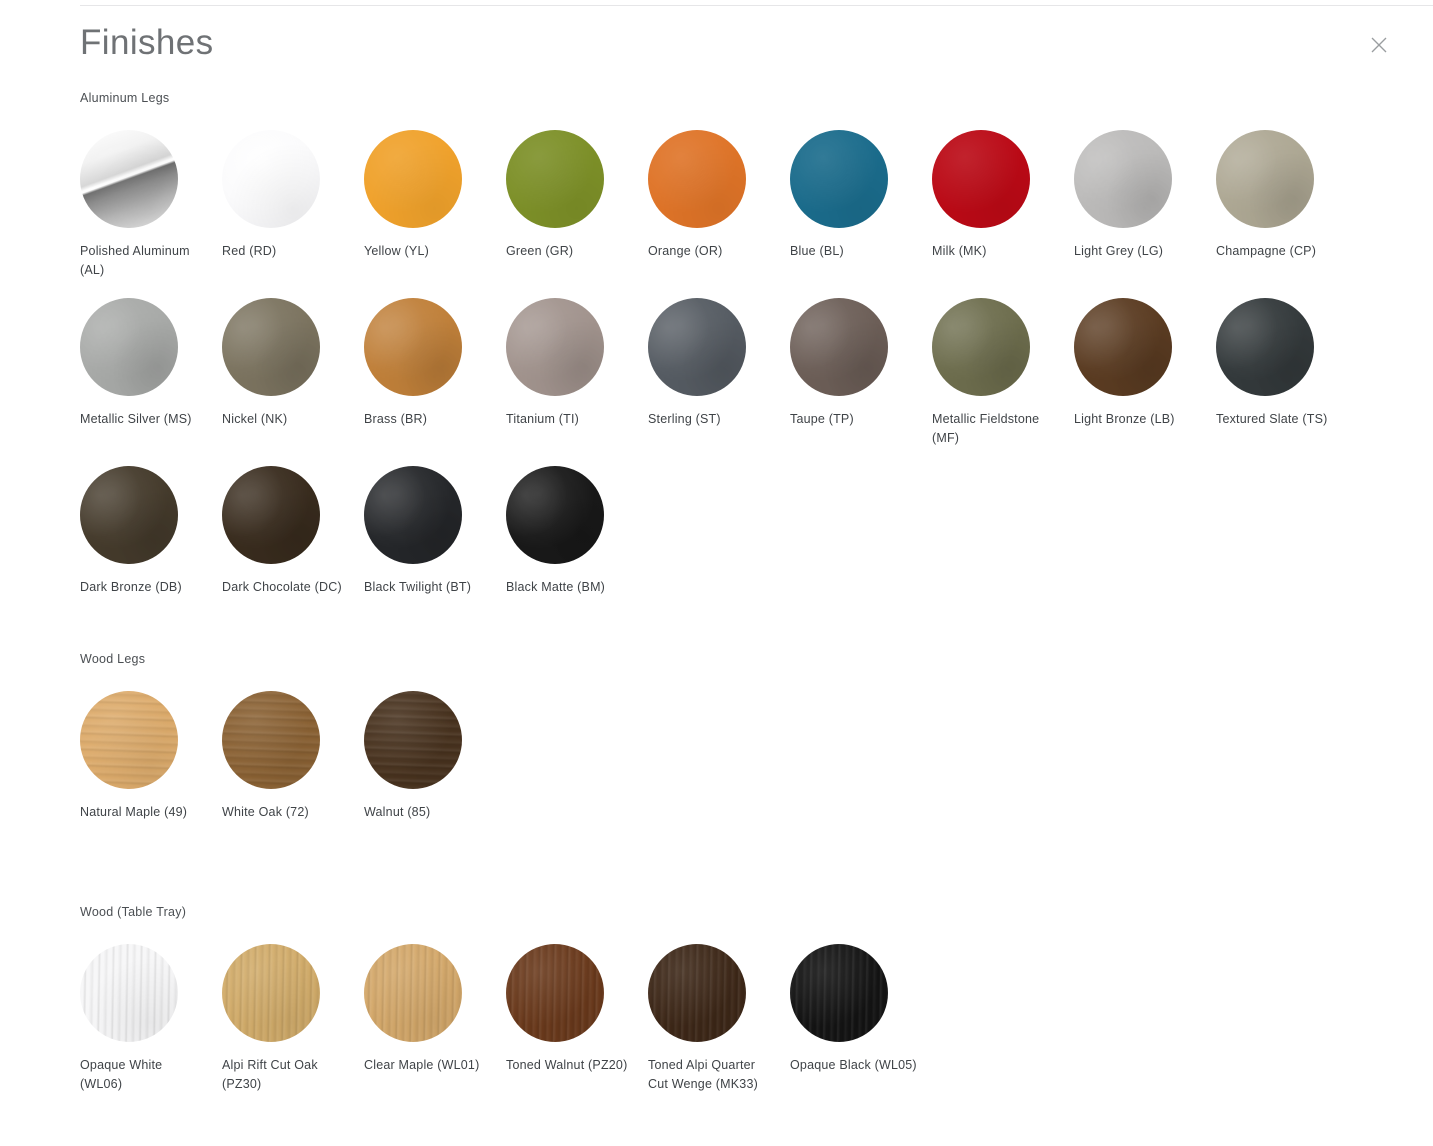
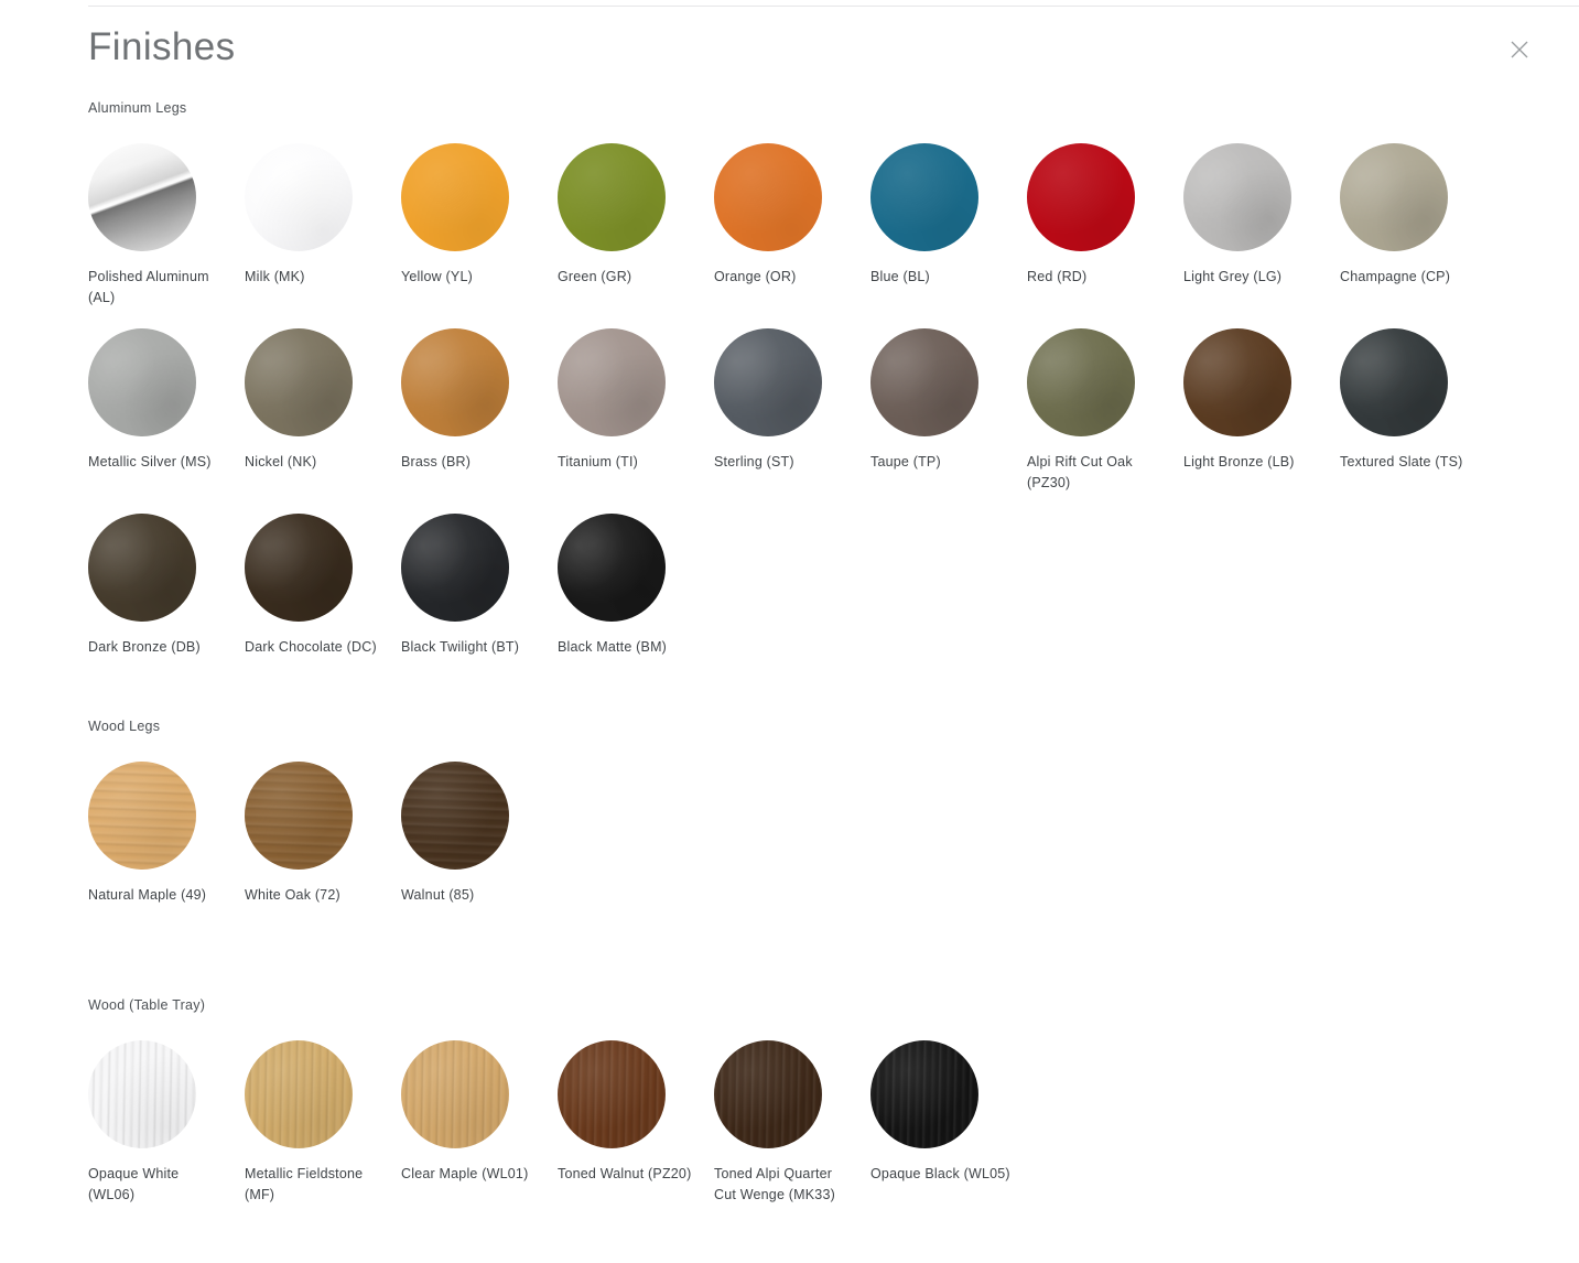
  Finishes
  Aluminum Legs
  Polished Aluminum (AL)
- Red (RD)
+ Milk (MK)
  Yellow (YL)
  Green (GR)
  Orange (OR)
  Blue (BL)
- Milk (MK)
+ Red (RD)
  Light Grey (LG)
  Champagne (CP)
  Metallic Silver (MS)
  Nickel (NK)
  Brass (BR)
  Titanium (TI)
  Sterling (ST)
  Taupe (TP)
- Metallic Fieldstone (MF)
+ Alpi Rift Cut Oak (PZ30)
  Light Bronze (LB)
  Textured Slate (TS)
  Dark Bronze (DB)
  Dark Chocolate (DC)
  Black Twilight (BT)
  Black Matte (BM)
  Wood Legs
  Natural Maple (49)
  White Oak (72)
  Walnut (85)
  Wood (Table Tray)
  Opaque White (WL06)
- Alpi Rift Cut Oak (PZ30)
+ Metallic Fieldstone (MF)
  Clear Maple (WL01)
  Toned Walnut (PZ20)
  Toned Alpi Quarter Cut Wenge (MK33)
  Opaque Black (WL05)
